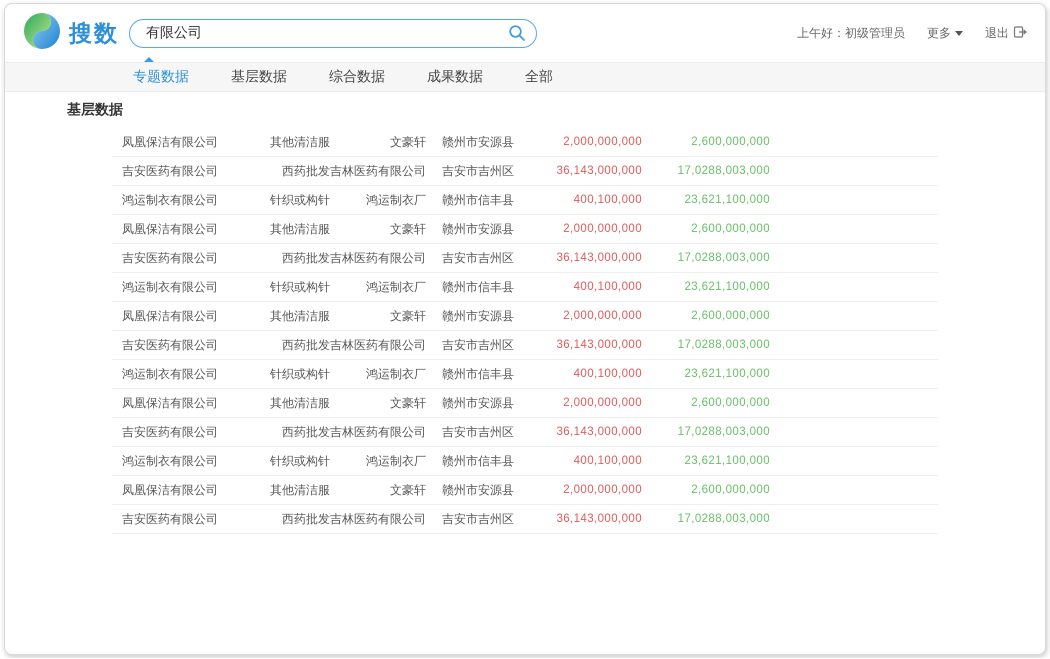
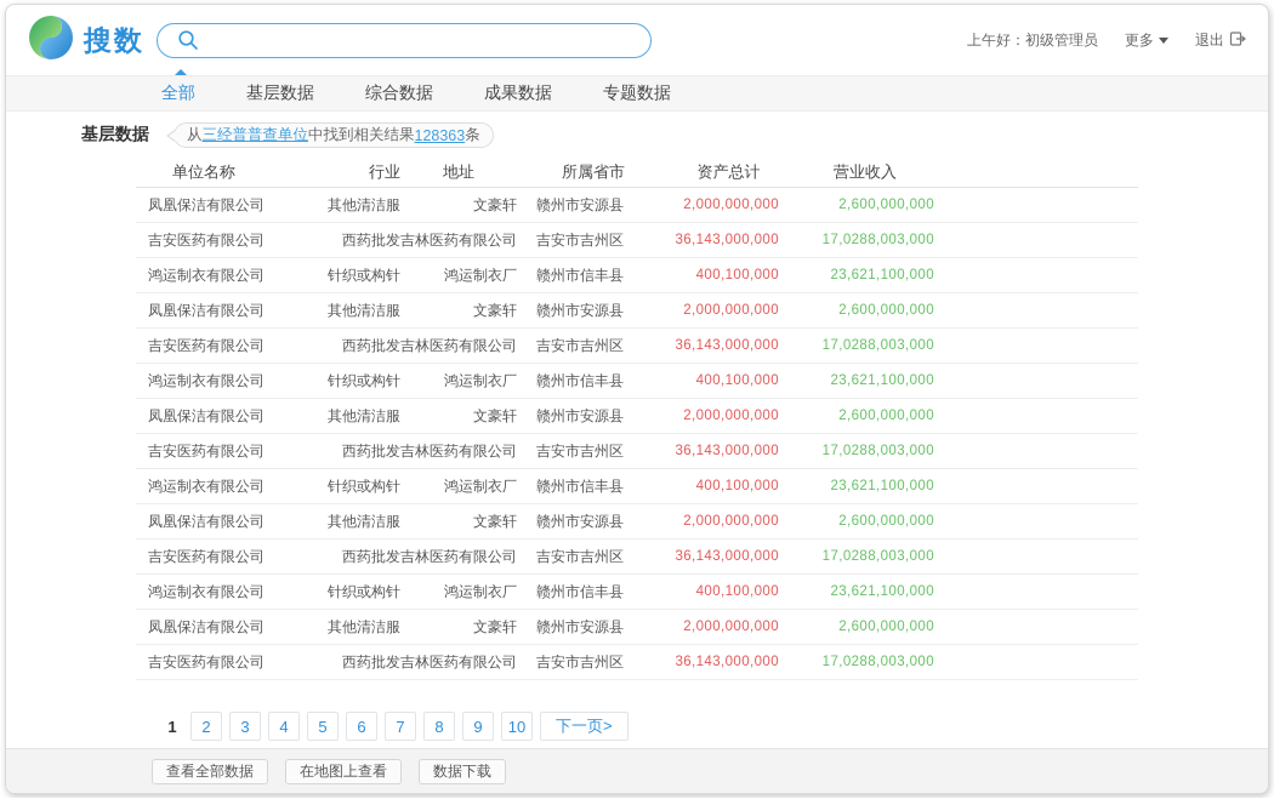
  搜数
- 有限公司
  上午好：初级管理员
  更多
  退出
- 专题数据
+ 全部
  基层数据
  综合数据
  成果数据
- 全部
+ 专题数据
  基层数据
+ 从
+ 三经普普查单位
+ 中找到相关结果
+ 128363
+ 条
+ 单位名称
+ 行业
+ 地址
+ 所属省市
+ 资产总计
+ 营业收入
  凤凰保洁有限公司
  其他清洁服
  文豪轩
  赣州市安源县
  2,000,000,000
  2,600,000,000
  吉安医药有限公司
  西药批发
  吉林医药有限公司
  吉安市吉州区
  36,143,000,000
  17,0288,003,000
  鸿运制衣有限公司
  针织或构针
  鸿运制衣厂
  赣州市信丰县
  400,100,000
  23,621,100,000
  凤凰保洁有限公司
  其他清洁服
  文豪轩
  赣州市安源县
  2,000,000,000
  2,600,000,000
  吉安医药有限公司
  西药批发
  吉林医药有限公司
  吉安市吉州区
  36,143,000,000
  17,0288,003,000
  鸿运制衣有限公司
  针织或构针
  鸿运制衣厂
  赣州市信丰县
  400,100,000
  23,621,100,000
  凤凰保洁有限公司
  其他清洁服
  文豪轩
  赣州市安源县
  2,000,000,000
  2,600,000,000
  吉安医药有限公司
  西药批发
  吉林医药有限公司
  吉安市吉州区
  36,143,000,000
  17,0288,003,000
  鸿运制衣有限公司
  针织或构针
  鸿运制衣厂
  赣州市信丰县
  400,100,000
  23,621,100,000
  凤凰保洁有限公司
  其他清洁服
  文豪轩
  赣州市安源县
  2,000,000,000
  2,600,000,000
  吉安医药有限公司
  西药批发
  吉林医药有限公司
  吉安市吉州区
  36,143,000,000
  17,0288,003,000
  鸿运制衣有限公司
  针织或构针
  鸿运制衣厂
  赣州市信丰县
  400,100,000
  23,621,100,000
  凤凰保洁有限公司
  其他清洁服
  文豪轩
  赣州市安源县
  2,000,000,000
  2,600,000,000
  吉安医药有限公司
  西药批发
  吉林医药有限公司
  吉安市吉州区
  36,143,000,000
  17,0288,003,000
+ 1
+ 2
+ 3
+ 4
+ 5
+ 6
+ 7
+ 8
+ 9
+ 10
+ 下一页>
+ 查看全部数据
+ 在地图上查看
+ 数据下载
